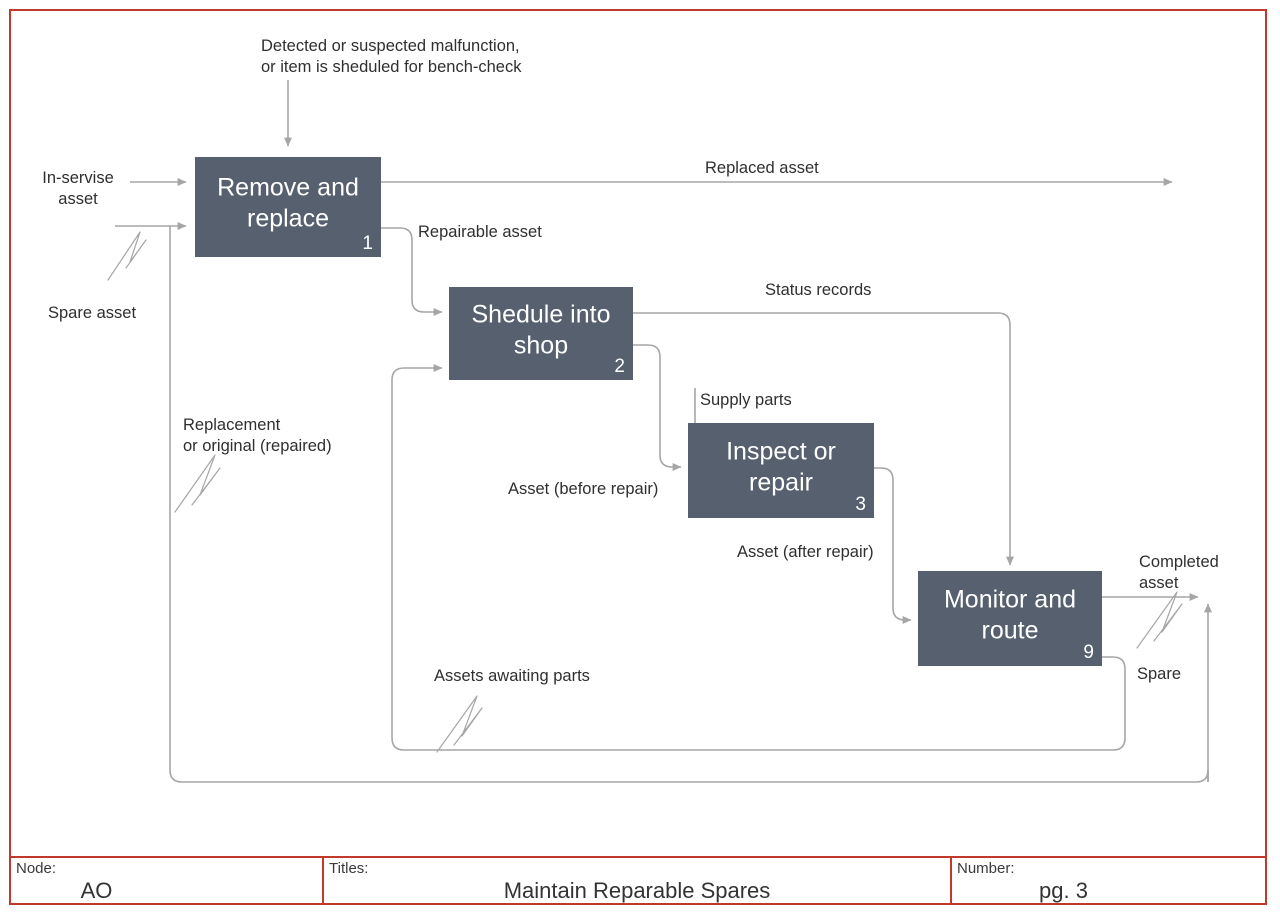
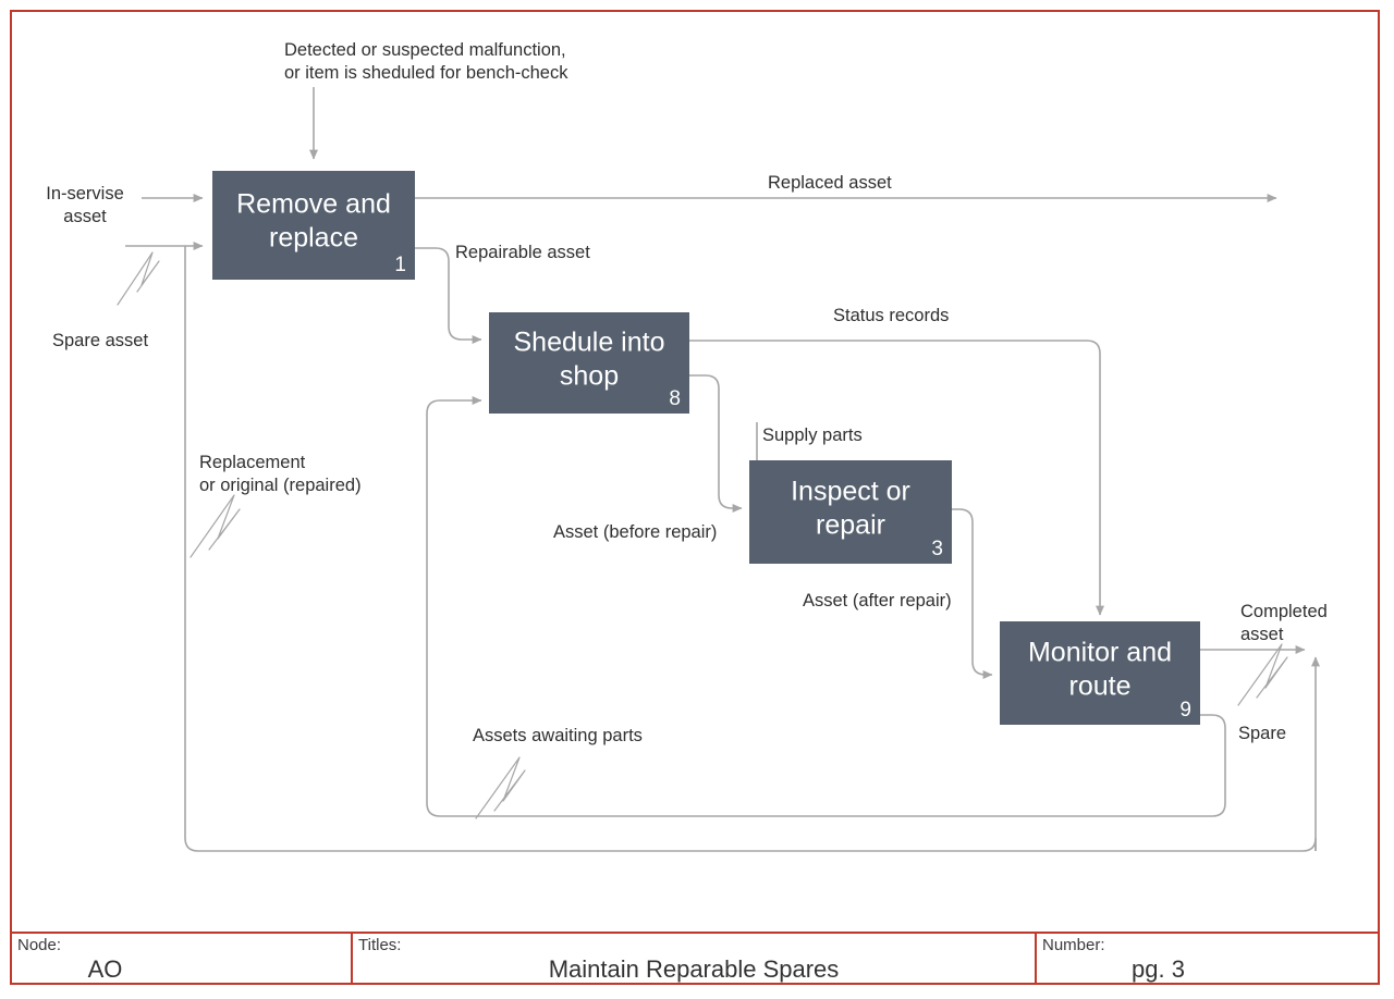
  Remove and
  replace
  1
  Shedule into
  shop
- 2
+ 8
  Inspect or
  repair
  3
  Monitor and
  route
  9
  Detected or suspected malfunction,
  or item is sheduled for bench-check
  In-servise
  asset
  Spare asset
  Replaced asset
  Repairable asset
  Status records
  Supply parts
  Asset (before repair)
  Asset (after repair)
  Replacement
  or original (repaired)
  Assets awaiting parts
  Completed
  asset
  Spare
  Node:
  AO
  Titles:
  Maintain Reparable Spares
  Number:
  pg. 3
